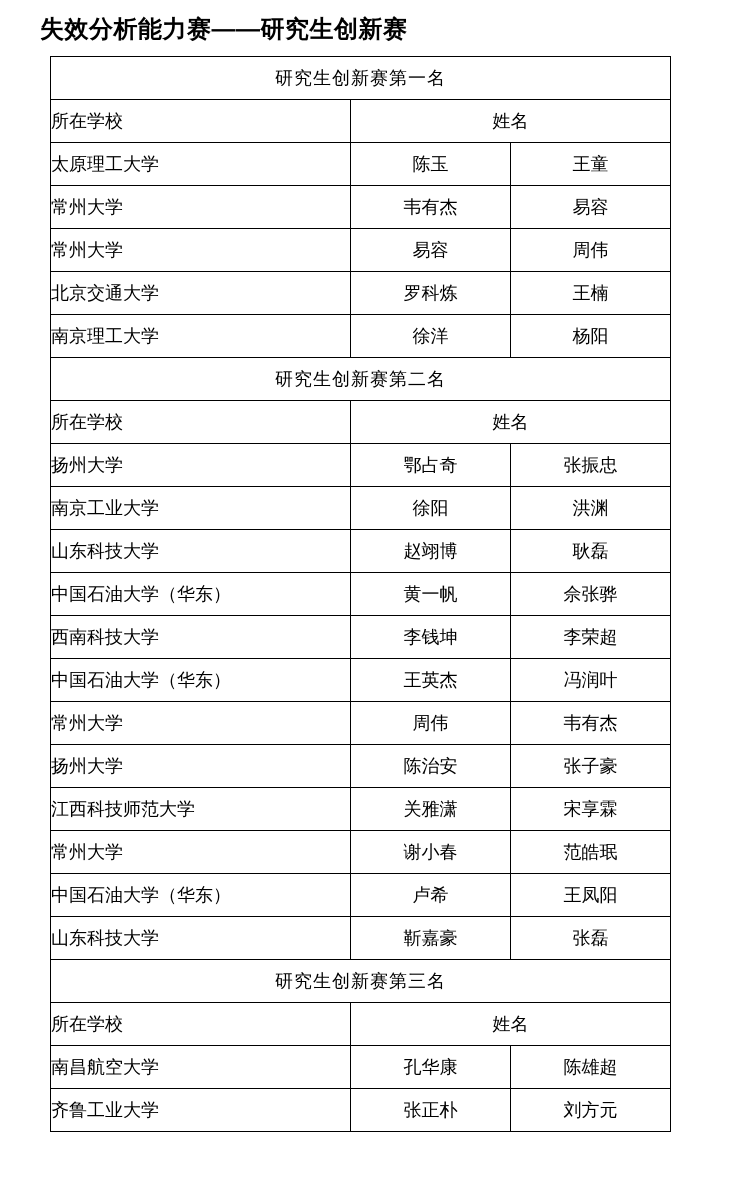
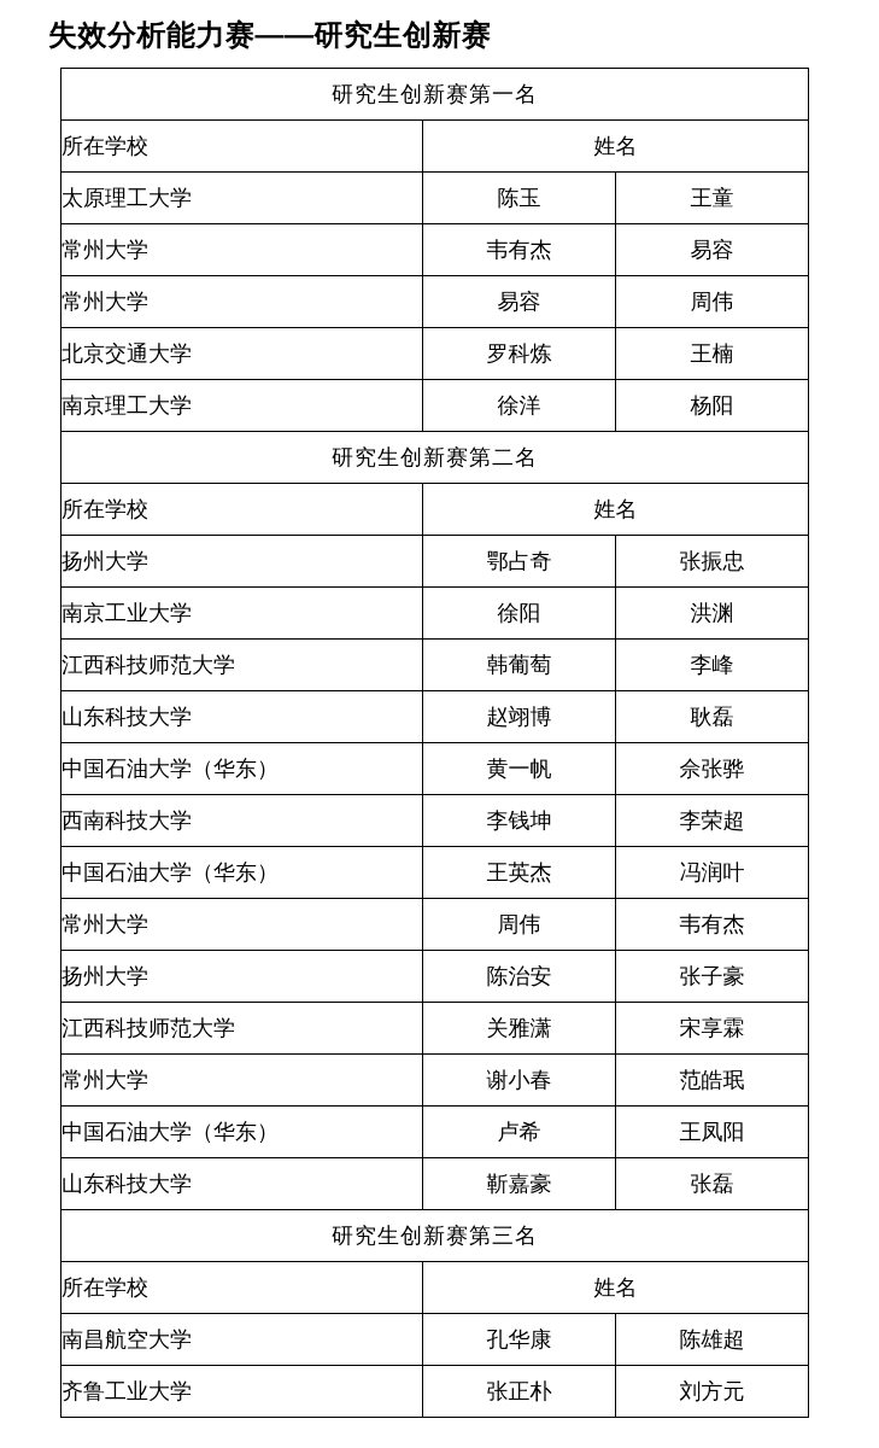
  失效分析能力赛——研究生创新赛
  研究生创新赛第一名
  所在学校	姓名
  太原理工大学	陈玉	王童
  常州大学	韦有杰	易容
  常州大学	易容	周伟
  北京交通大学	罗科炼	王楠
  南京理工大学	徐洋	杨阳
  研究生创新赛第二名
  所在学校	姓名
  扬州大学	鄂占奇	张振忠
  南京工业大学	徐阳	洪渊
+ 江西科技师范大学	韩葡萄	李峰
  山东科技大学	赵翊博	耿磊
  中国石油大学（华东）	黄一帆	佘张骅
  西南科技大学	李钱坤	李荣超
  中国石油大学（华东）	王英杰	冯润叶
  常州大学	周伟	韦有杰
  扬州大学	陈治安	张子豪
  江西科技师范大学	关雅潇	宋享霖
  常州大学	谢小春	范皓珉
  中国石油大学（华东）	卢希	王凤阳
  山东科技大学	靳嘉豪	张磊
  研究生创新赛第三名
  所在学校	姓名
  南昌航空大学	孔华康	陈雄超
  齐鲁工业大学	张正朴	刘方元
